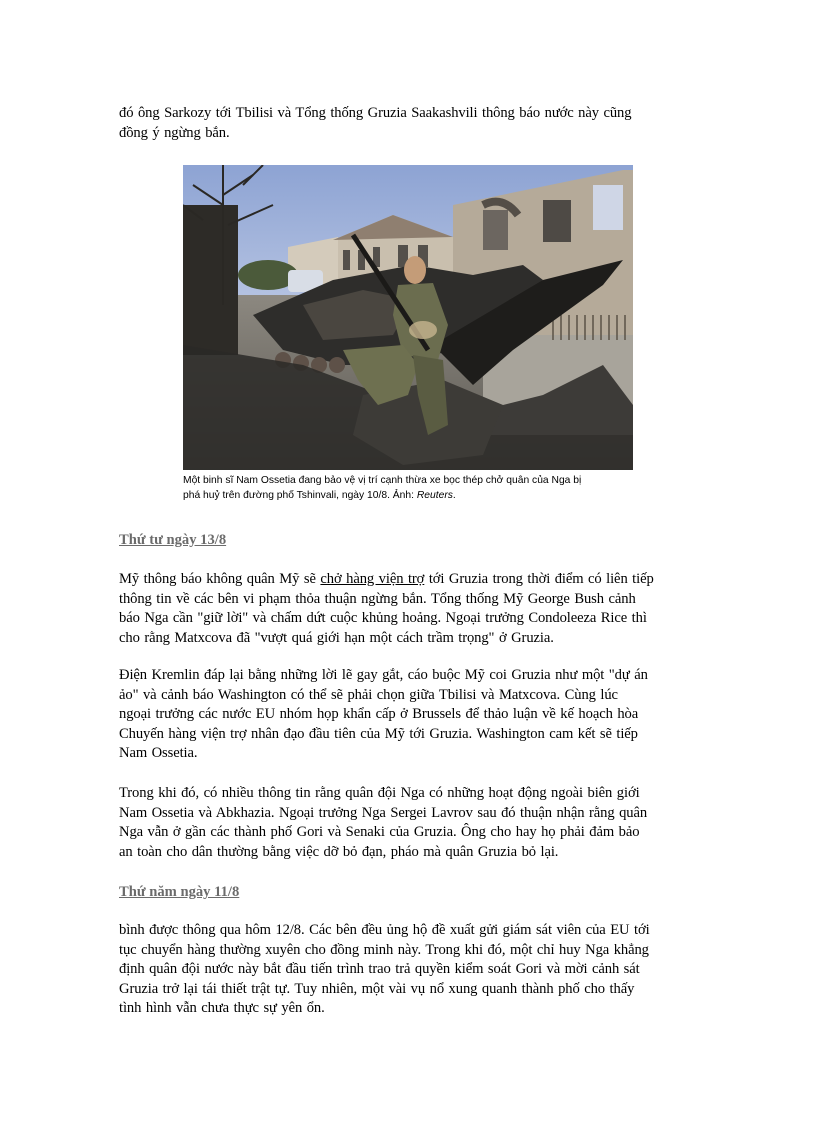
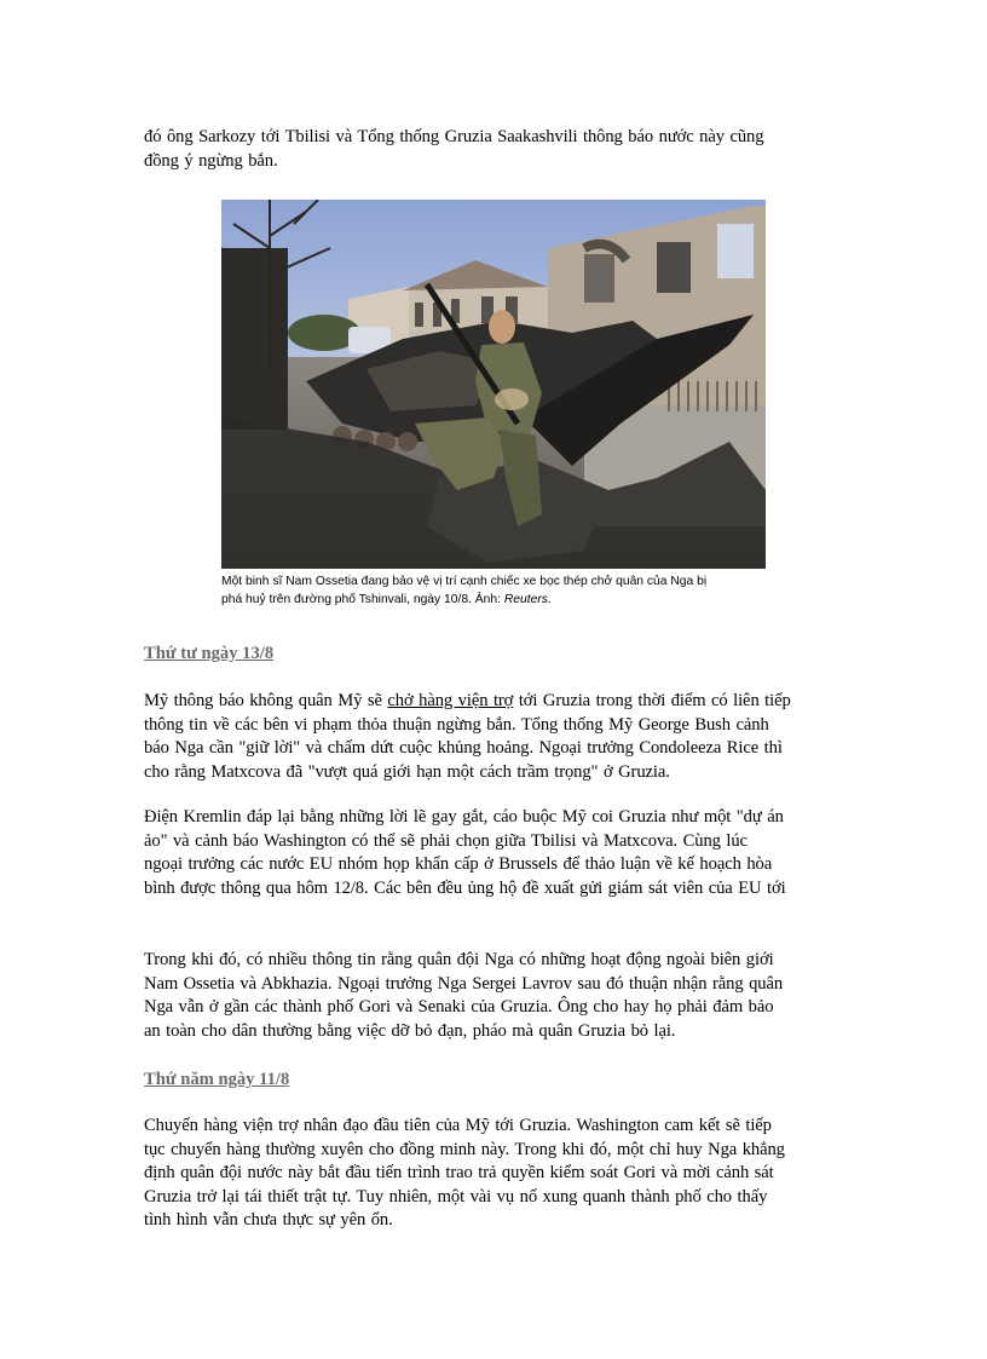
  đó ông Sarkozy tới Tbilisi và Tổng thống Gruzia Saakashvili thông báo nước này cũng
  đồng ý ngừng bắn.
- Một binh sĩ Nam Ossetia đang bảo vệ vị trí cạnh thừa xe bọc thép chở quân của Nga bị
+ Một binh sĩ Nam Ossetia đang bảo vệ vị trí cạnh chiếc xe bọc thép chở quân của Nga bị
  phá huỷ trên đường phố Tshinvali, ngày 10/8. Ảnh: Reuters.
  Thứ tư ngày 13/8
  Mỹ thông báo không quân Mỹ sẽ chở hàng viện trợ tới Gruzia trong thời điểm có liên tiếp
  thông tin về các bên vi phạm thỏa thuận ngừng bắn. Tổng thống Mỹ George Bush cảnh
  báo Nga cần "giữ lời" và chấm dứt cuộc khủng hoảng. Ngoại trưởng Condoleeza Rice thì
  cho rằng Matxcova đã "vượt quá giới hạn một cách trầm trọng" ở Gruzia.
  Điện Kremlin đáp lại bằng những lời lẽ gay gắt, cáo buộc Mỹ coi Gruzia như một "dự án
  ảo" và cảnh báo Washington có thể sẽ phải chọn giữa Tbilisi và Matxcova. Cùng lúc
  ngoại trưởng các nước EU nhóm họp khẩn cấp ở Brussels để thảo luận về kế hoạch hòa
- Chuyến hàng viện trợ nhân đạo đầu tiên của Mỹ tới Gruzia. Washington cam kết sẽ tiếp
+ bình được thông qua hôm 12/8. Các bên đều ủng hộ đề xuất gửi giám sát viên của EU tới
- Nam Ossetia.
  Trong khi đó, có nhiều thông tin rằng quân đội Nga có những hoạt động ngoài biên giới
  Nam Ossetia và Abkhazia. Ngoại trưởng Nga Sergei Lavrov sau đó thuận nhận rằng quân
  Nga vẫn ở gần các thành phố Gori và Senaki của Gruzia. Ông cho hay họ phải đảm bảo
  an toàn cho dân thường bằng việc dỡ bỏ đạn, pháo mà quân Gruzia bỏ lại.
  Thứ năm ngày 11/8
- bình được thông qua hôm 12/8. Các bên đều ủng hộ đề xuất gửi giám sát viên của EU tới
+ Chuyến hàng viện trợ nhân đạo đầu tiên của Mỹ tới Gruzia. Washington cam kết sẽ tiếp
  tục chuyển hàng thường xuyên cho đồng minh này. Trong khi đó, một chỉ huy Nga khẳng
  định quân đội nước này bắt đầu tiến trình trao trả quyền kiểm soát Gori và mời cảnh sát
  Gruzia trở lại tái thiết trật tự. Tuy nhiên, một vài vụ nổ xung quanh thành phố cho thấy
  tình hình vẫn chưa thực sự yên ổn.
